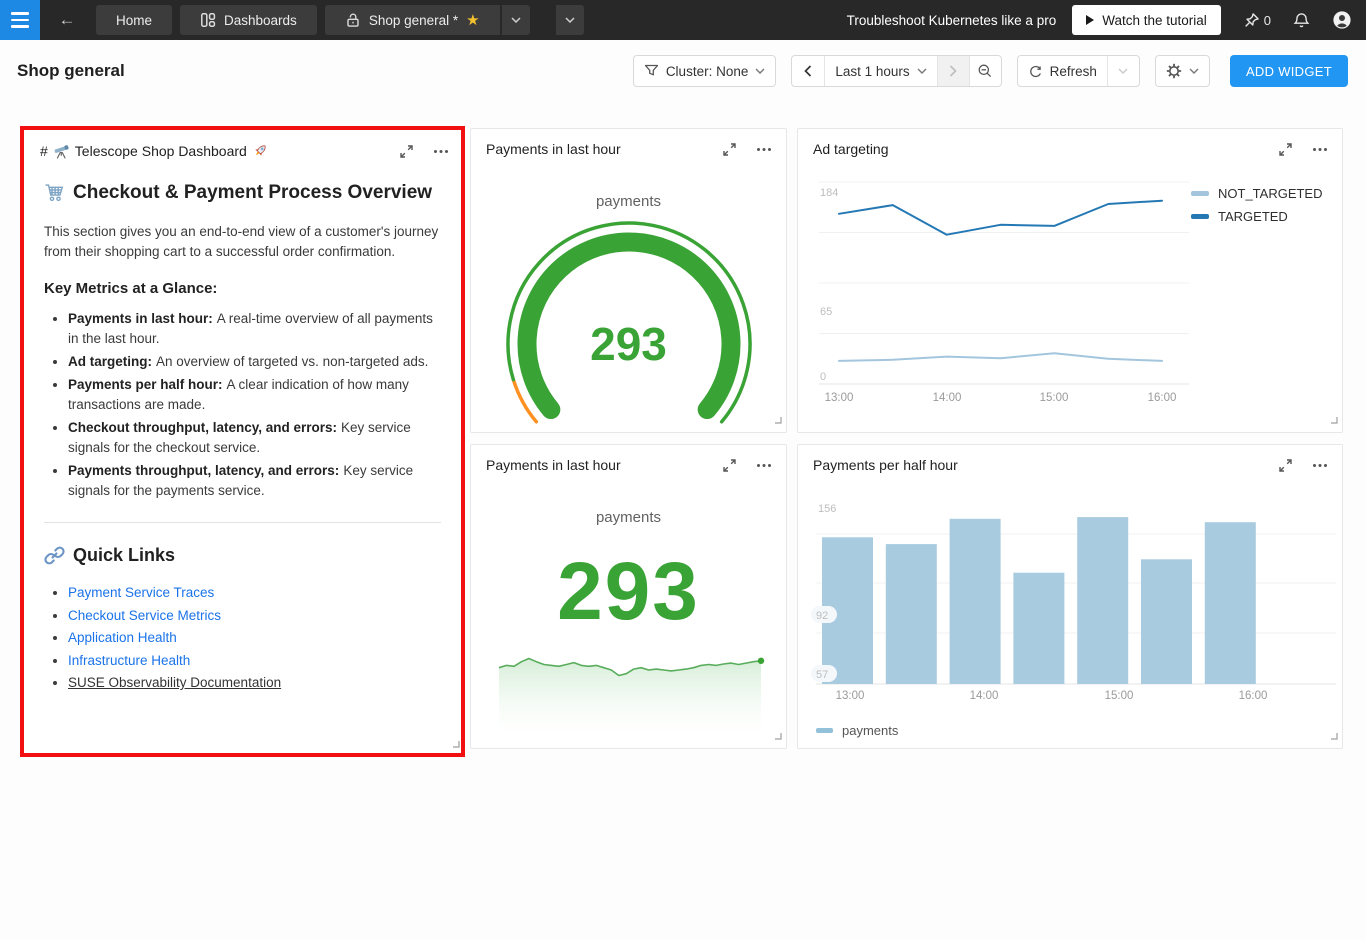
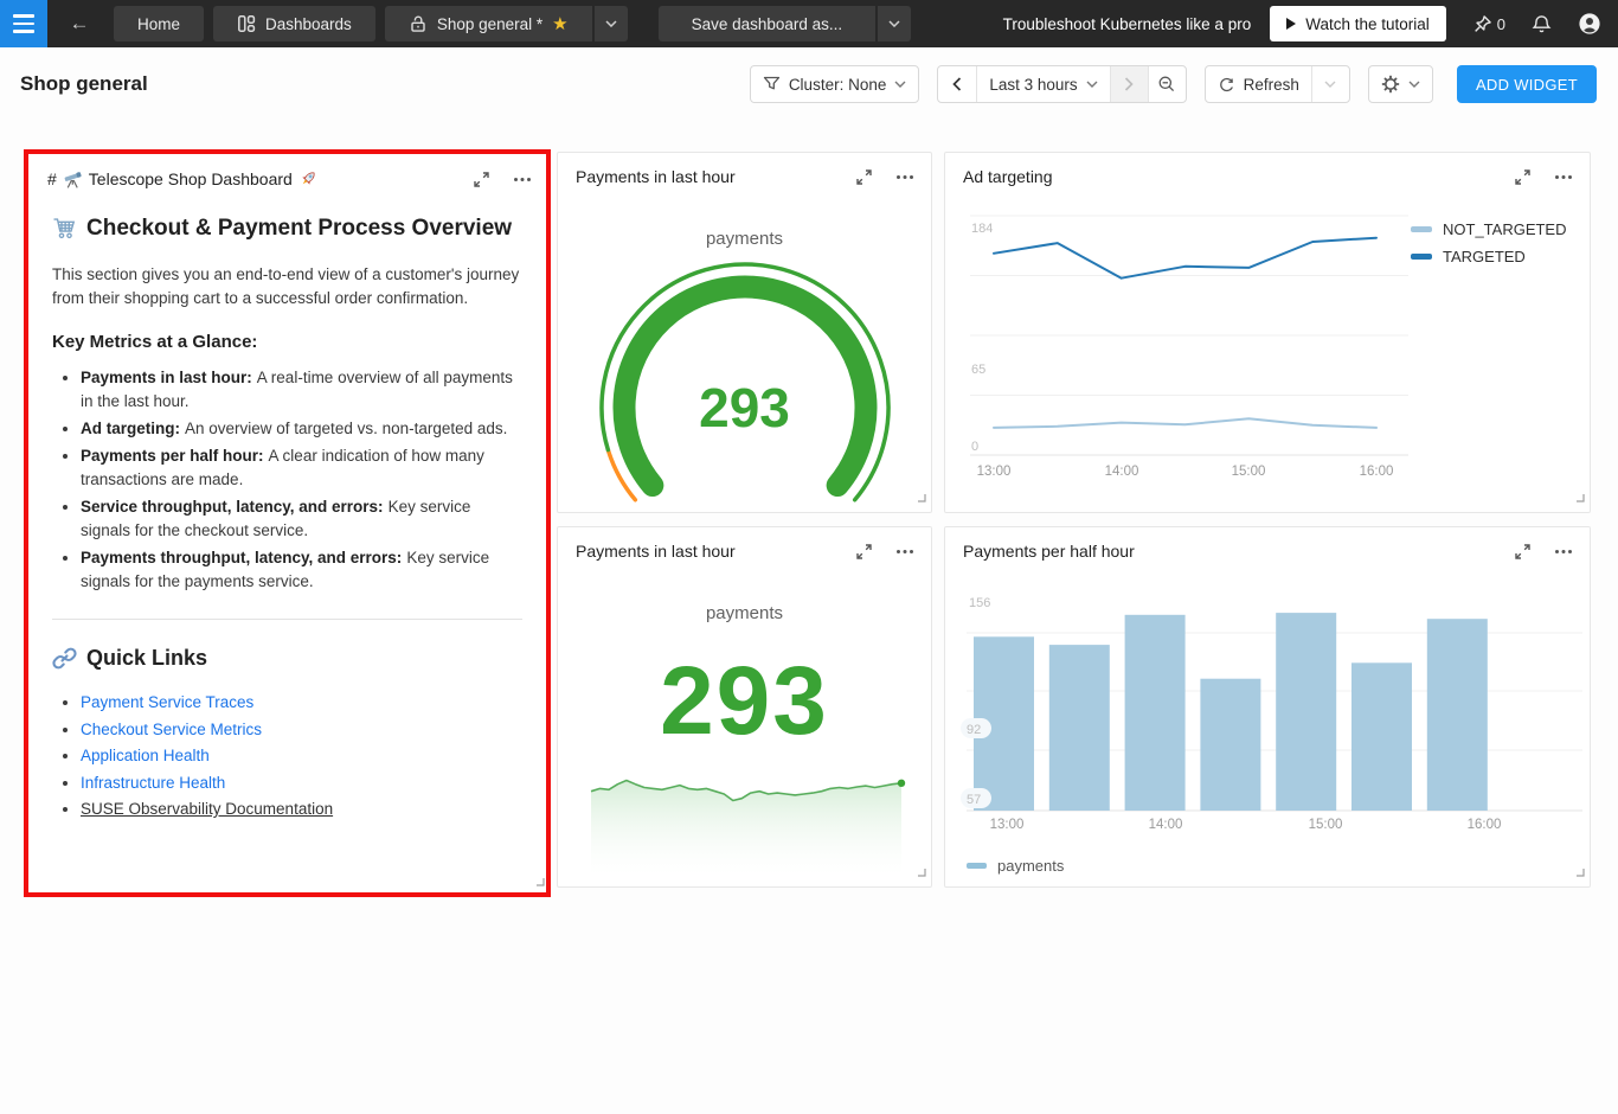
  ←
  Home
  Dashboards
  Shop general *
  ★
+ Save dashboard as...
  Troubleshoot Kubernetes like a pro
  Watch the tutorial
  0
  Shop general
  Cluster: None
- Last 1 hours
+ Last 3 hours
  Refresh
  ADD WIDGET
  #
  Telescope Shop Dashboard
  Checkout & Payment Process Overview
  This section gives you an end-to-end view of a customer's journey from their shopping cart to a successful order confirmation.
  Key Metrics at a Glance:
  Payments in last hour: A real-time overview of all payments in the last hour.
  Ad targeting: An overview of targeted vs. non-targeted ads.
  Payments per half hour: A clear indication of how many transactions are made.
- Checkout throughput, latency, and errors: Key service signals for the checkout service.
+ Service throughput, latency, and errors: Key service signals for the checkout service.
  Payments throughput, latency, and errors: Key service signals for the payments service.
  Quick Links
  Payment Service Traces
  Checkout Service Metrics
  Application Health
  Infrastructure Health
  SUSE Observability Documentation
  Payments in last hour
  payments
  293
  Ad targeting
  184
  65
  0
  13:00
  14:00
  15:00
  16:00
  NOT_TARGETED
  TARGETED
  Payments in last hour
  payments
  293
  Payments per half hour
  156
  92
  57
  13:00
  14:00
  15:00
  16:00
  payments
